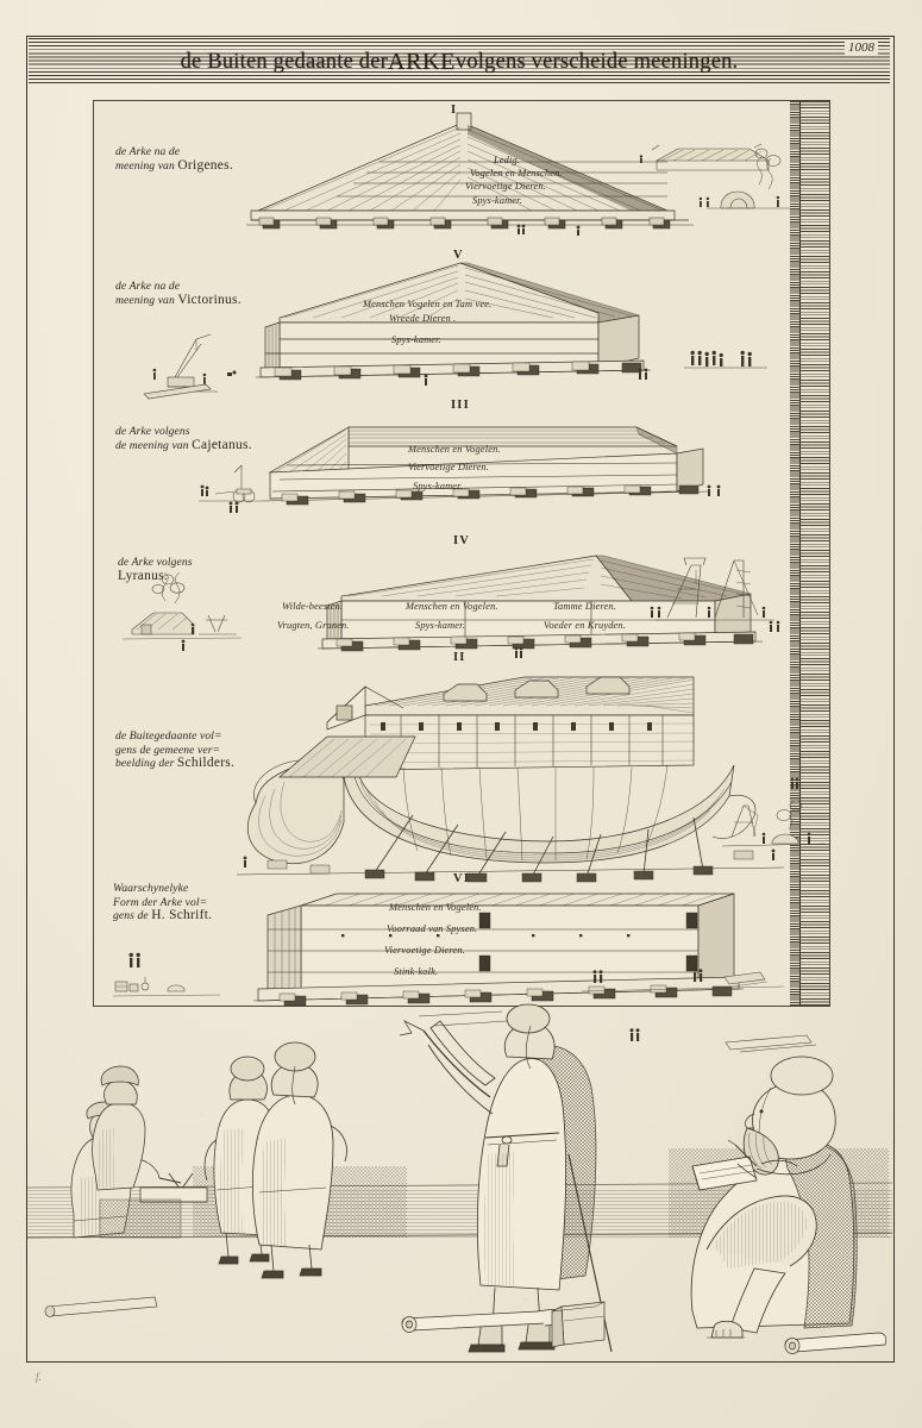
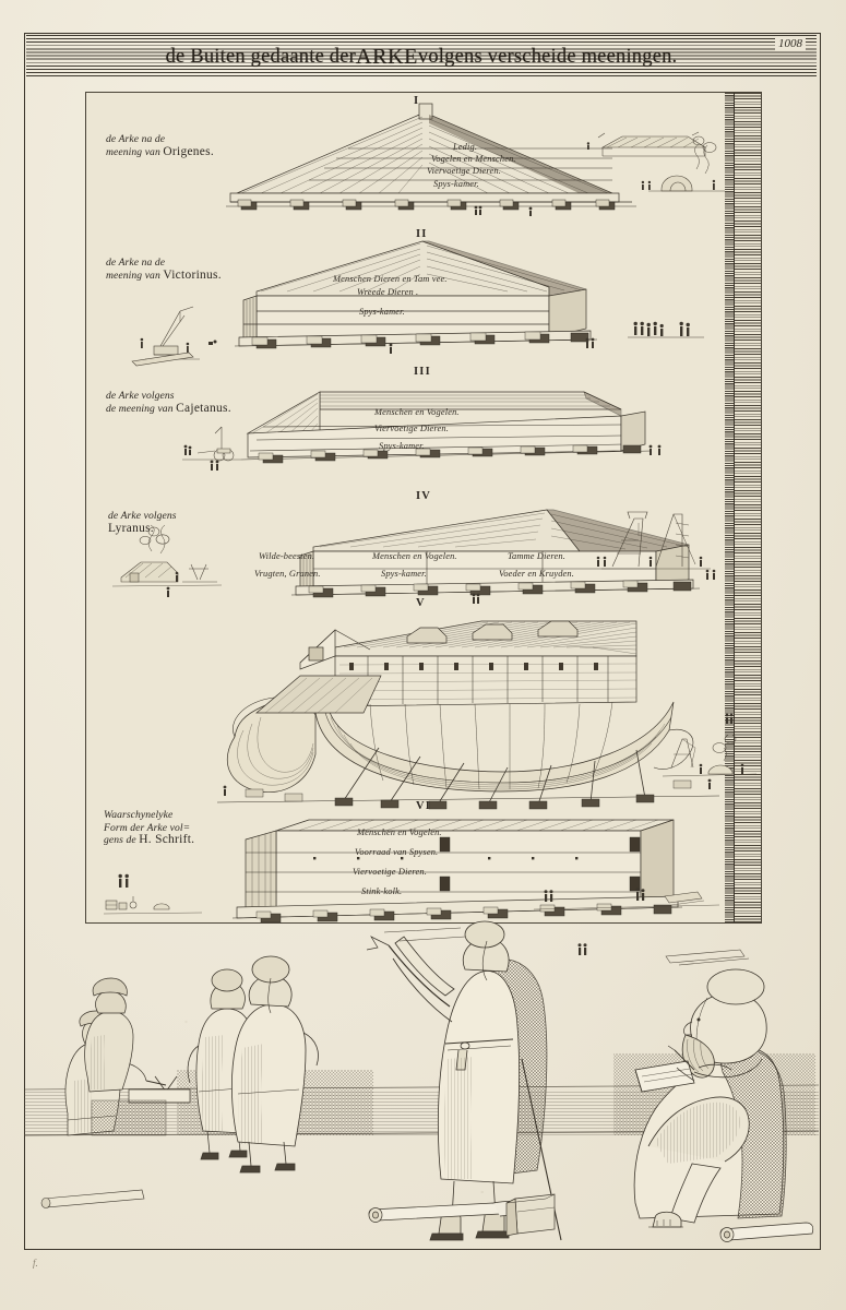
  de Buiten gedaante der
  ARKE
  volgens verscheide meeningen.
  1008
  I
  de Arke na de
  meening van Origenes.
  Ledig.
  Vogelen en Menschen.
  Viervoetige Dieren.
  Spys-kamer.
- V
+ II
  de Arke na de
  meening van Victorinus.
- Menschen Vogelen en Tam vee.
+ Menschen Dieren en Tam vee.
  Wreede Dieren .
  Spys-kamer.
  III
  de Arke volgens
  de meening van Cajetanus.
  Menschen en Vogelen.
  Viervoetige Dieren.
  Spys-kamer.
  IV
  de Arke volgens
  Lyranus.
  Wilde-beesten.
  Menschen en Vogelen.
  Tamme Dieren.
  Vrugten, Granen.
  Spys-kamer.
  Voeder en Kruyden.
- II
+ V
- de Buitegedaante vol=
- gens de gemeene ver=
- beelding der Schilders.
  VI
  Waarschynelyke
  Form der Arke vol=
  gens de H. Schrift.
  Menschen en Vogelen.
  Voorraad van Spysen.
  Viervoetige Dieren.
  Stink-kolk.
  f.
